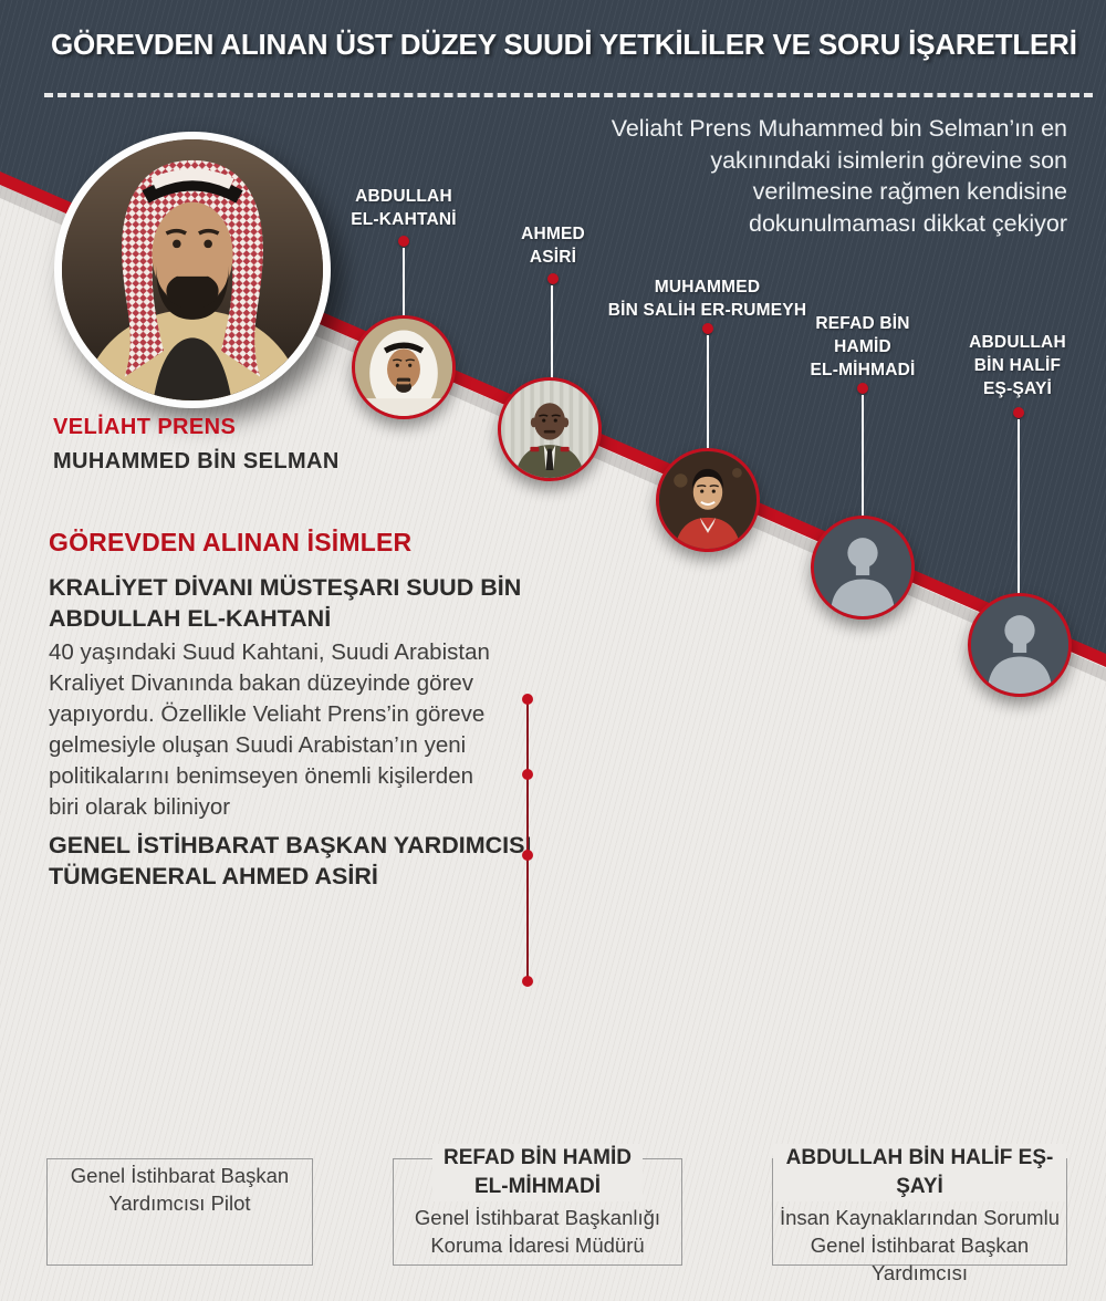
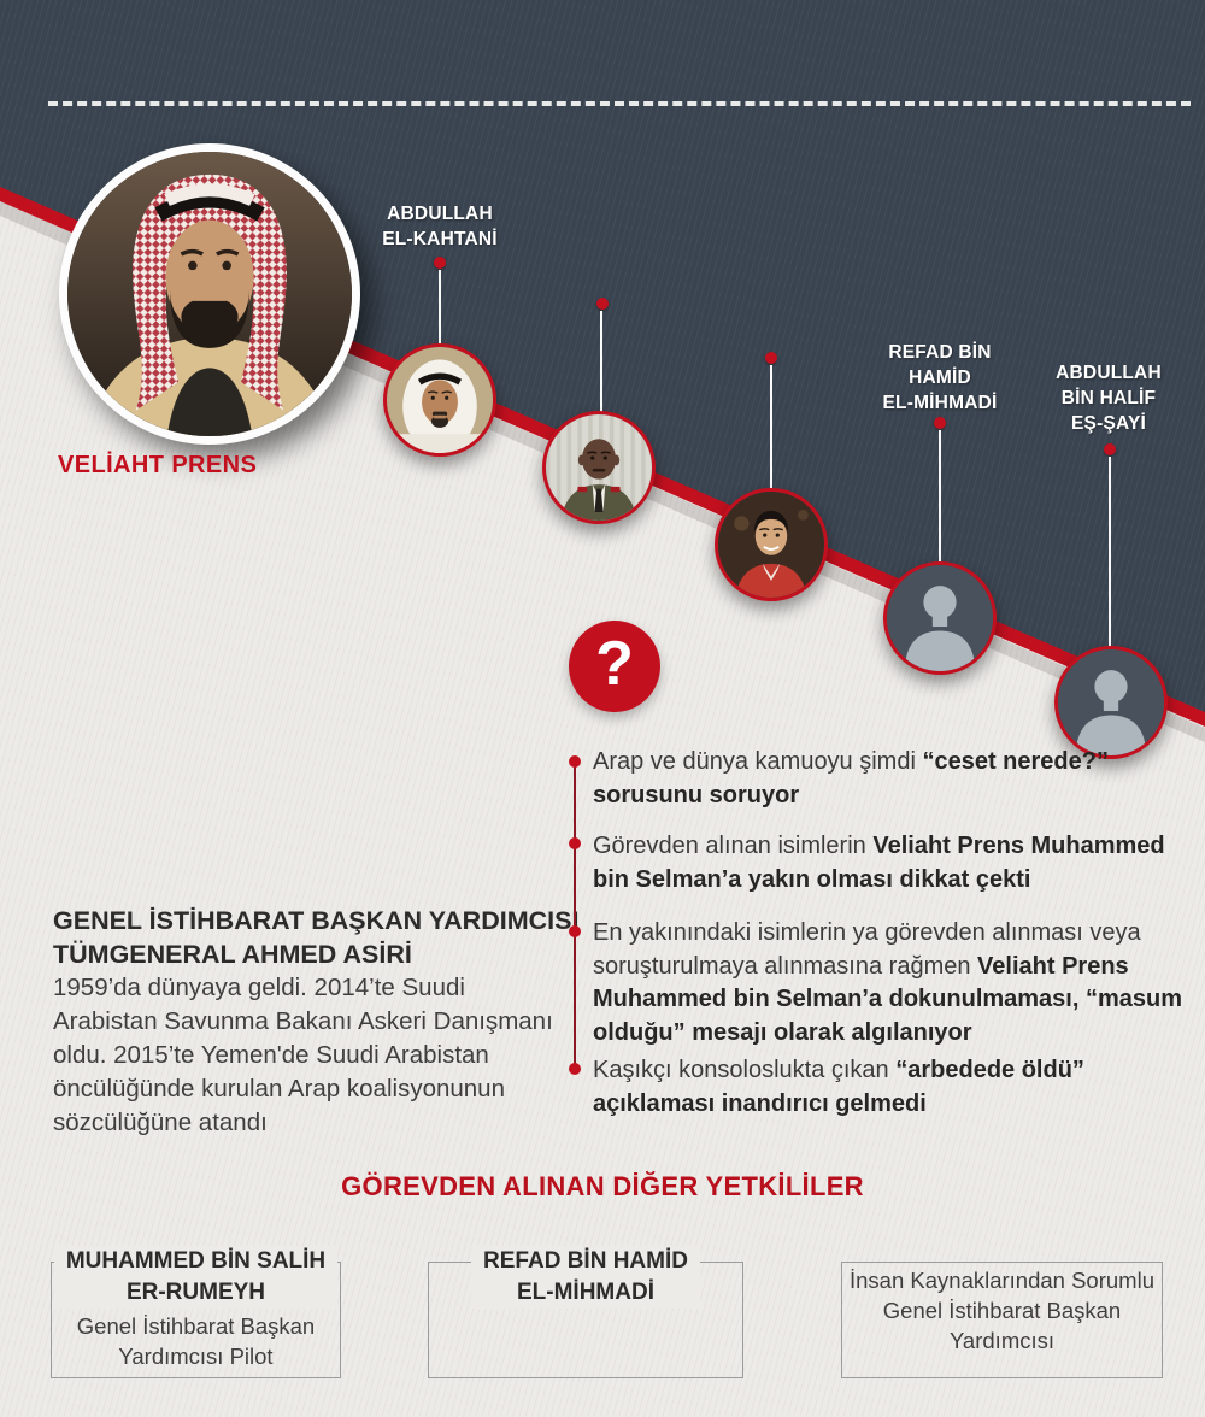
- GÖREVDEN ALINAN ÜST DÜZEY SUUDİ YETKİLİLER VE SORU İŞARETLERİ
- Veliaht Prens Muhammed bin Selman’ın en
- yakınındaki isimlerin görevine son
- verilmesine rağmen kendisine
- dokunulmaması dikkat çekiyor
  VELİAHT PRENS
- MUHAMMED BİN SELMAN
  ABDULLAH
  EL-KAHTANİ
- AHMED
- ASİRİ
- MUHAMMED
- BİN SALİH ER-RUMEYH
  REFAD BİN
  HAMİD
  EL-MİHMADİ
  ABDULLAH
  BİN HALİF
  EŞ-ŞAYİ
- GÖREVDEN ALINAN İSİMLER
- KRALİYET DİVANI MÜSTEŞARI SUUD BİN
- ABDULLAH EL-KAHTANİ
- 40 yaşındaki Suud Kahtani, Suudi Arabistan
- Kraliyet Divanında bakan düzeyinde görev
- yapıyordu. Özellikle Veliaht Prens’in göreve
- gelmesiyle oluşan Suudi Arabistan’ın yeni
- politikalarını benimseyen önemli kişilerden
- biri olarak biliniyor
  GENEL İSTİHBARAT BAŞKAN YARDIMCIS
  TÜMGENERAL AHMED ASİRİ
+ 1959’da dünyaya geldi. 2014’te Suudi
+ Arabistan Savunma Bakanı Askeri Danışmanı
+ oldu. 2015’te Yemen'de Suudi Arabistan
+ öncülüğünde kurulan Arap koalisyonunun
+ sözcülüğüne atandı
+ ?
+ Arap ve dünya kamuoyu şimdi “ceset nerede?” sorusunu soruyor
+ Görevden alınan isimlerin Veliaht Prens Muhammed bin Selman’a yakın olması dikkat çekti
+ En yakınındaki isimlerin ya görevden alınması veya soruşturulmaya alınmasına rağmen Veliaht Prens Muhammed bin Selman’a dokunulmaması, “masum olduğu” mesajı olarak algılanıyor
+ Kaşıkçı konsoloslukta çıkan “arbedede öldü” açıklaması inandırıcı gelmedi
+ GÖREVDEN ALINAN DİĞER YETKİLİLER
+ MUHAMMED BİN SALİH
+ ER-RUMEYH
  Genel İstihbarat Başkan
  Yardımcısı Pilot
  REFAD BİN HAMİD
  EL-MİHMADİ
- Genel İstihbarat Başkanlığı
- Koruma İdaresi Müdürü
- ABDULLAH BİN HALİF EŞ-ŞAYİ
  İnsan Kaynaklarından Sorumlu
  Genel İstihbarat Başkan
  Yardımcısı
